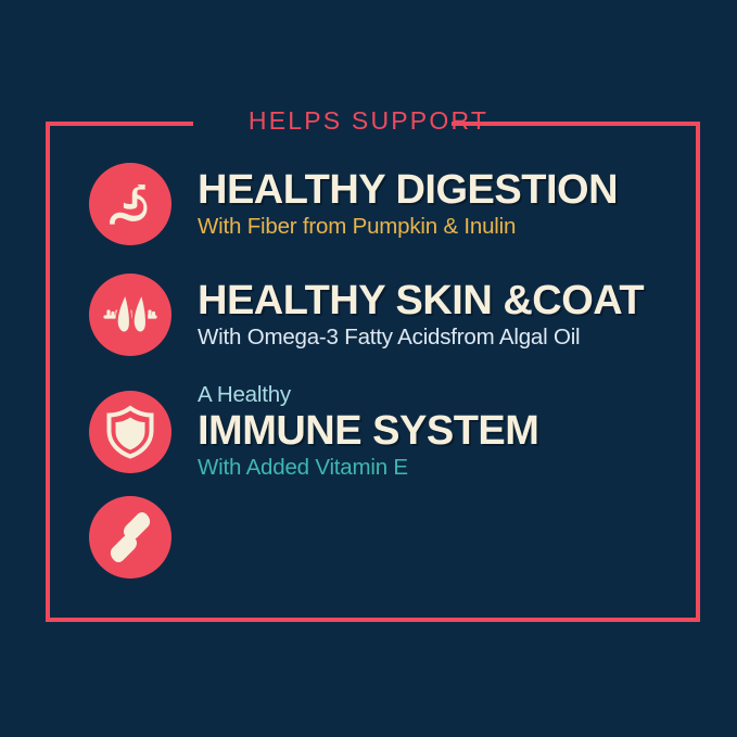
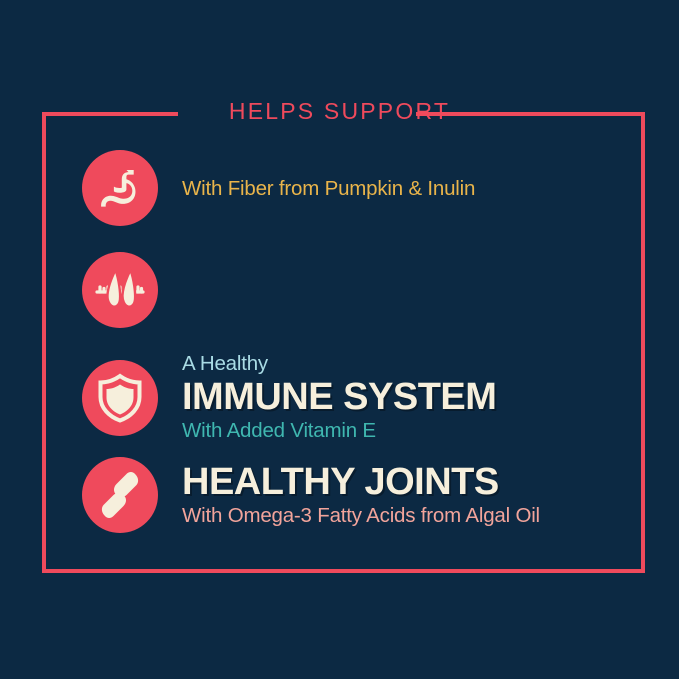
  HELPS SUPPORT
- HEALTHY DIGESTION
  With Fiber from Pumpkin & Inulin
- HEALTHY SKIN &COAT
- With Omega-3 Fatty Acidsfrom Algal Oil
  A Healthy
  IMMUNE SYSTEM
  With Added Vitamin E
+ HEALTHY JOINTS
+ With Omega-3 Fatty Acids from Algal Oil
